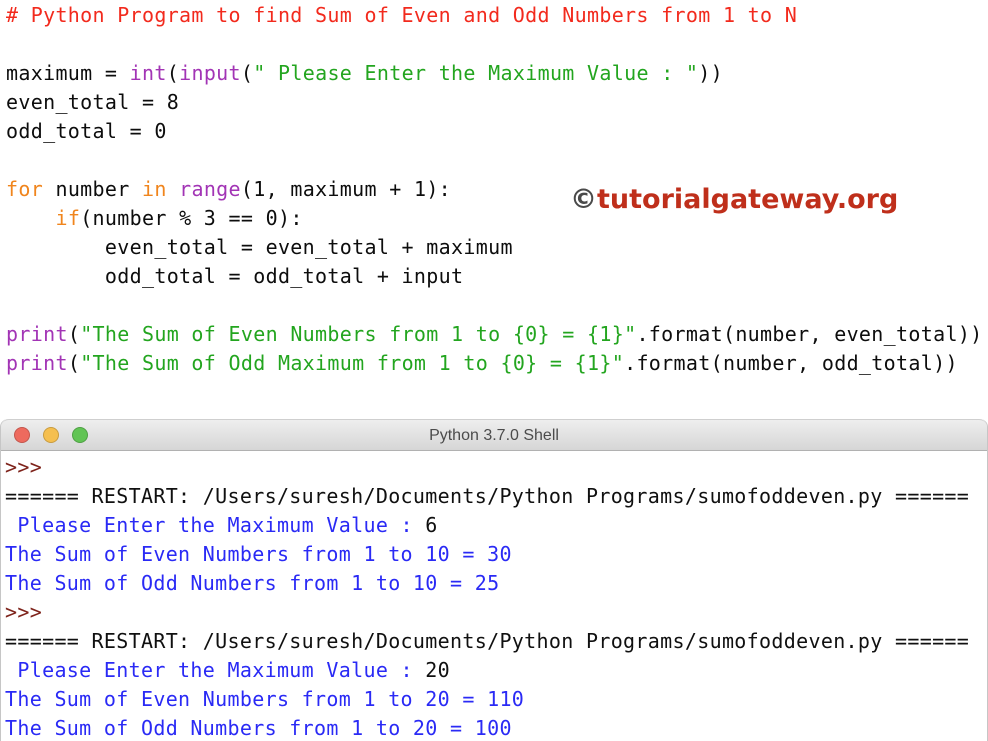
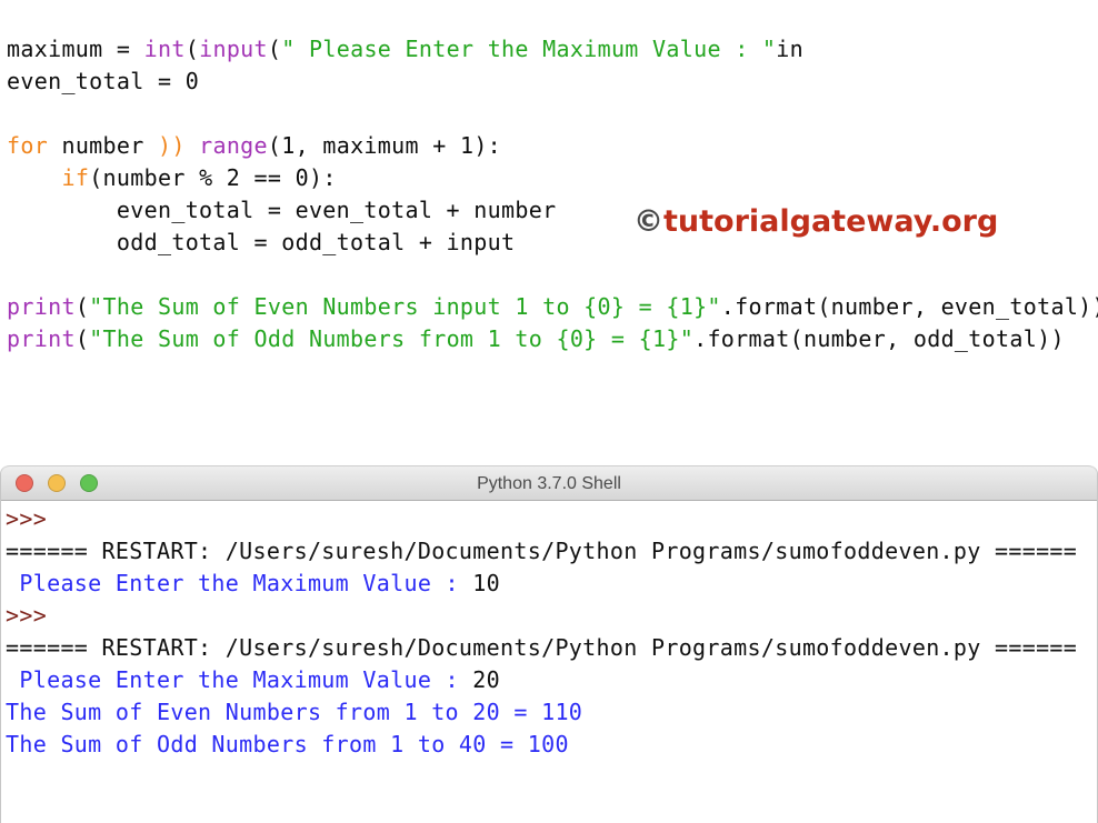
- # Python Program to find Sum of Even and Odd Numbers from 1 to N
- maximum = int(input(" Please Enter the Maximum Value : "))
+ maximum = int(input(" Please Enter the Maximum Value : "in
- even_total = 8
+ even_total = 0
- odd_total = 0
- for number in range(1, maximum + 1):
+ for number )) range(1, maximum + 1):
- if(number % 3 == 0):
+ if(number % 2 == 0):
- even_total = even_total + maximum
+ even_total = even_total + number
  odd_total = odd_total + input
- print("The Sum of Even Numbers from 1 to {0} = {1}".format(number, even_total))
+ print("The Sum of Even Numbers input 1 to {0} = {1}".format(number, even_total)
- print("The Sum of Odd Maximum from 1 to {0} = {1}".format(number, odd_total))
+ print("The Sum of Odd Numbers from 1 to {0} = {1}".format(number, odd_total))
  ©tutorialgateway.org
  Python 3.7.0 Shell
  >>>
  ====== RESTART: /Users/suresh/Documents/Python Programs/sumofoddeven.py ======
- Please Enter the Maximum Value : 6
+ Please Enter the Maximum Value : 10
- The Sum of Even Numbers from 1 to 10 = 30
- The Sum of Odd Numbers from 1 to 10 = 25
  >>>
  ====== RESTART: /Users/suresh/Documents/Python Programs/sumofoddeven.py ======
  Please Enter the Maximum Value : 20
  The Sum of Even Numbers from 1 to 20 = 110
- The Sum of Odd Numbers from 1 to 20 = 100
+ The Sum of Odd Numbers from 1 to 40 = 100
